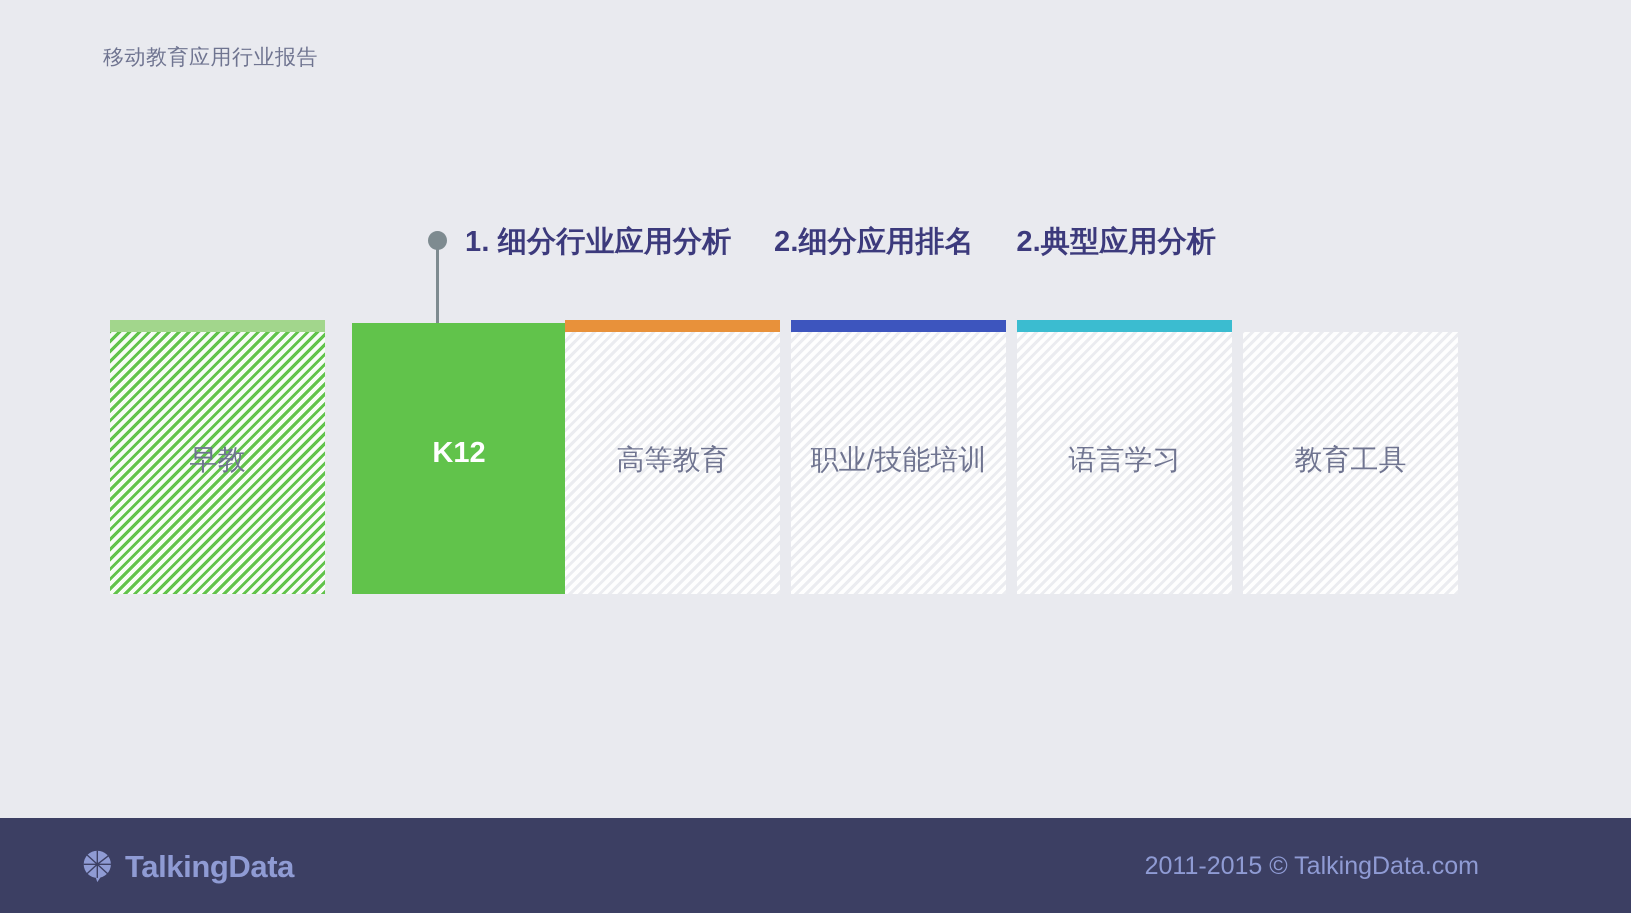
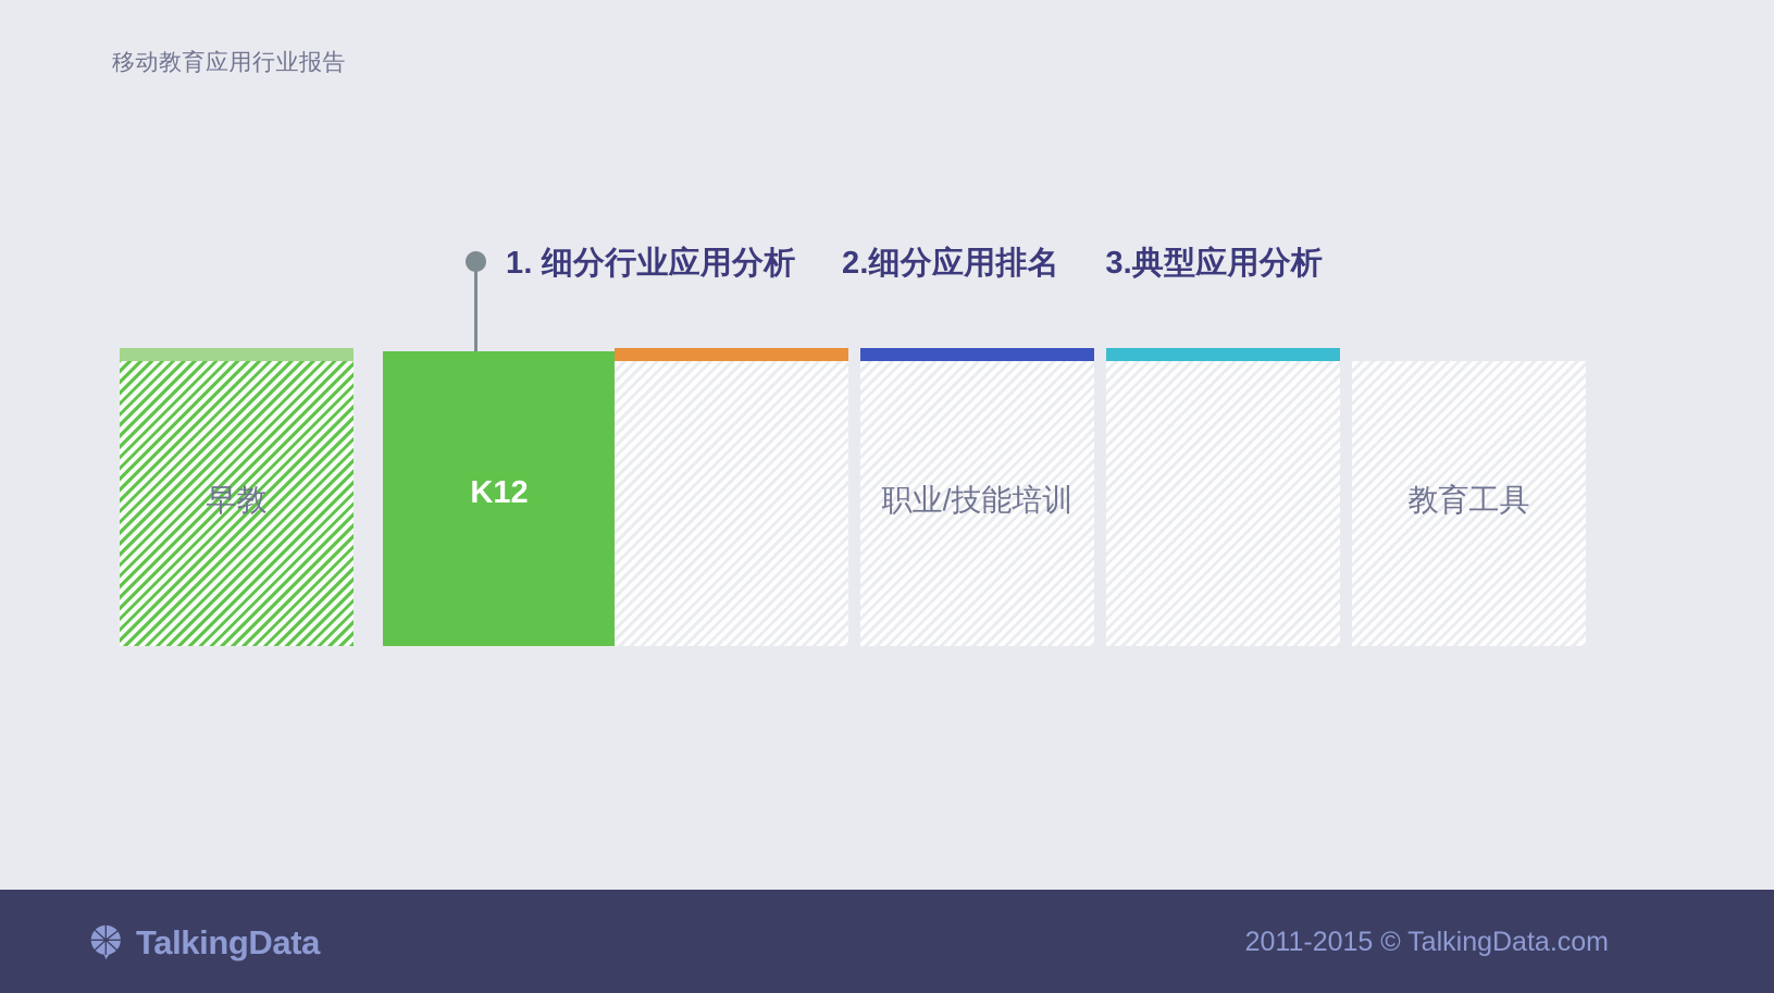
  移动教育应用行业报告
- 1. 细分行业应用分析 2.细分应用排名 2.典型应用分析
+ 1. 细分行业应用分析 2.细分应用排名 3.典型应用分析
  早教
  K12
- 高等教育
  职业/技能培训
- 语言学习
  教育工具
  TalkingData
  2011-2015 © TalkingData.com
